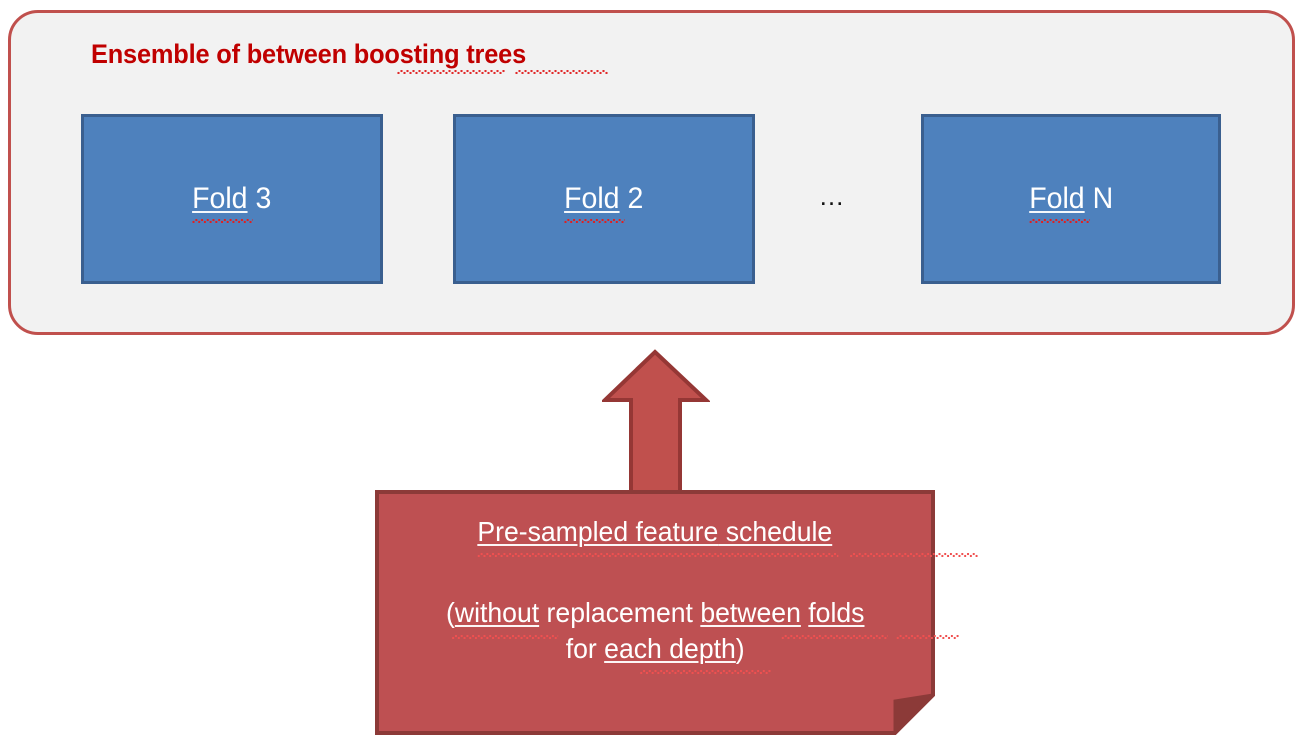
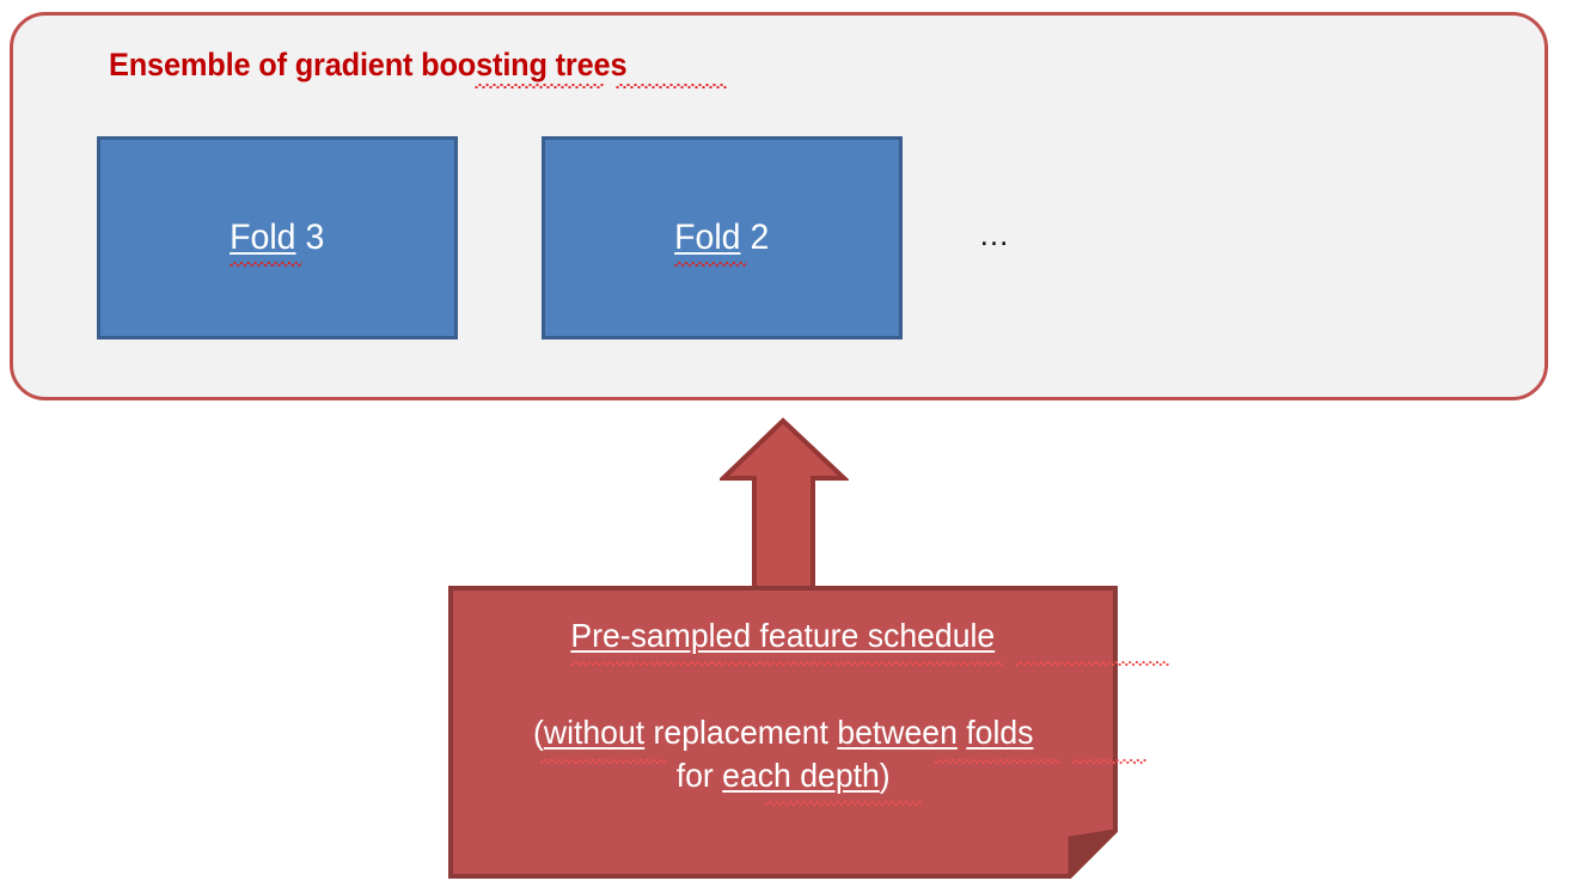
- Ensemble of between boosting trees
+ Ensemble of gradient boosting trees
  Fold 3
  Fold 2
  …
- Fold N
  Pre-sampled feature schedule
  (without replacement between folds
  for each depth)
